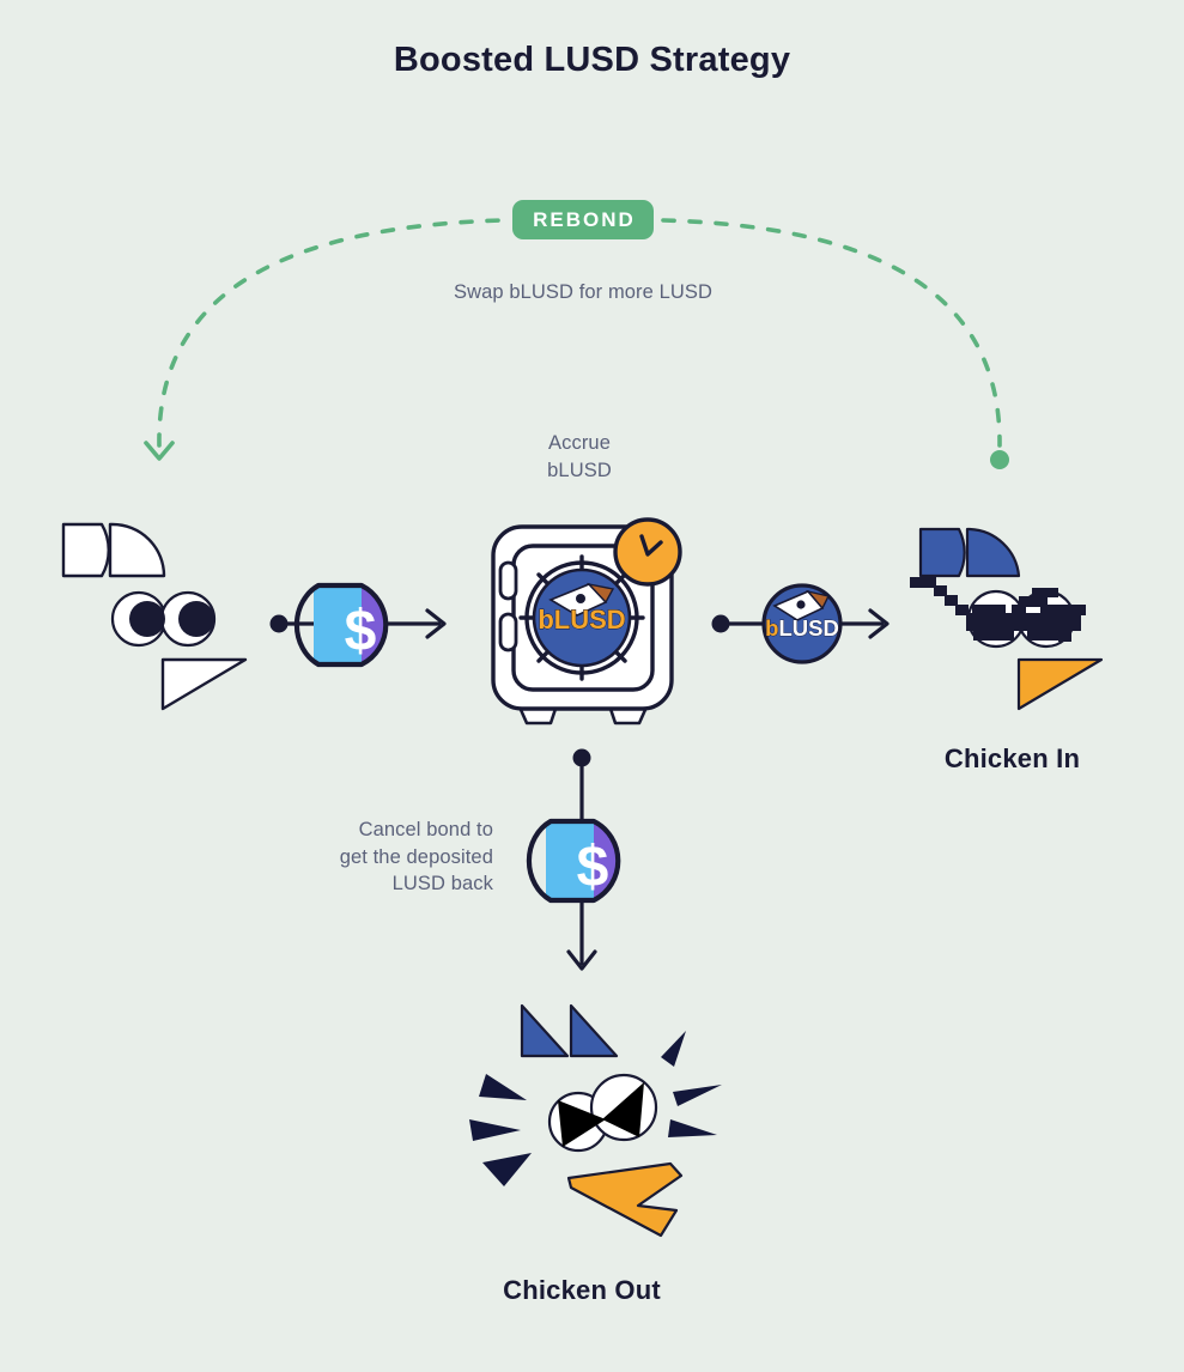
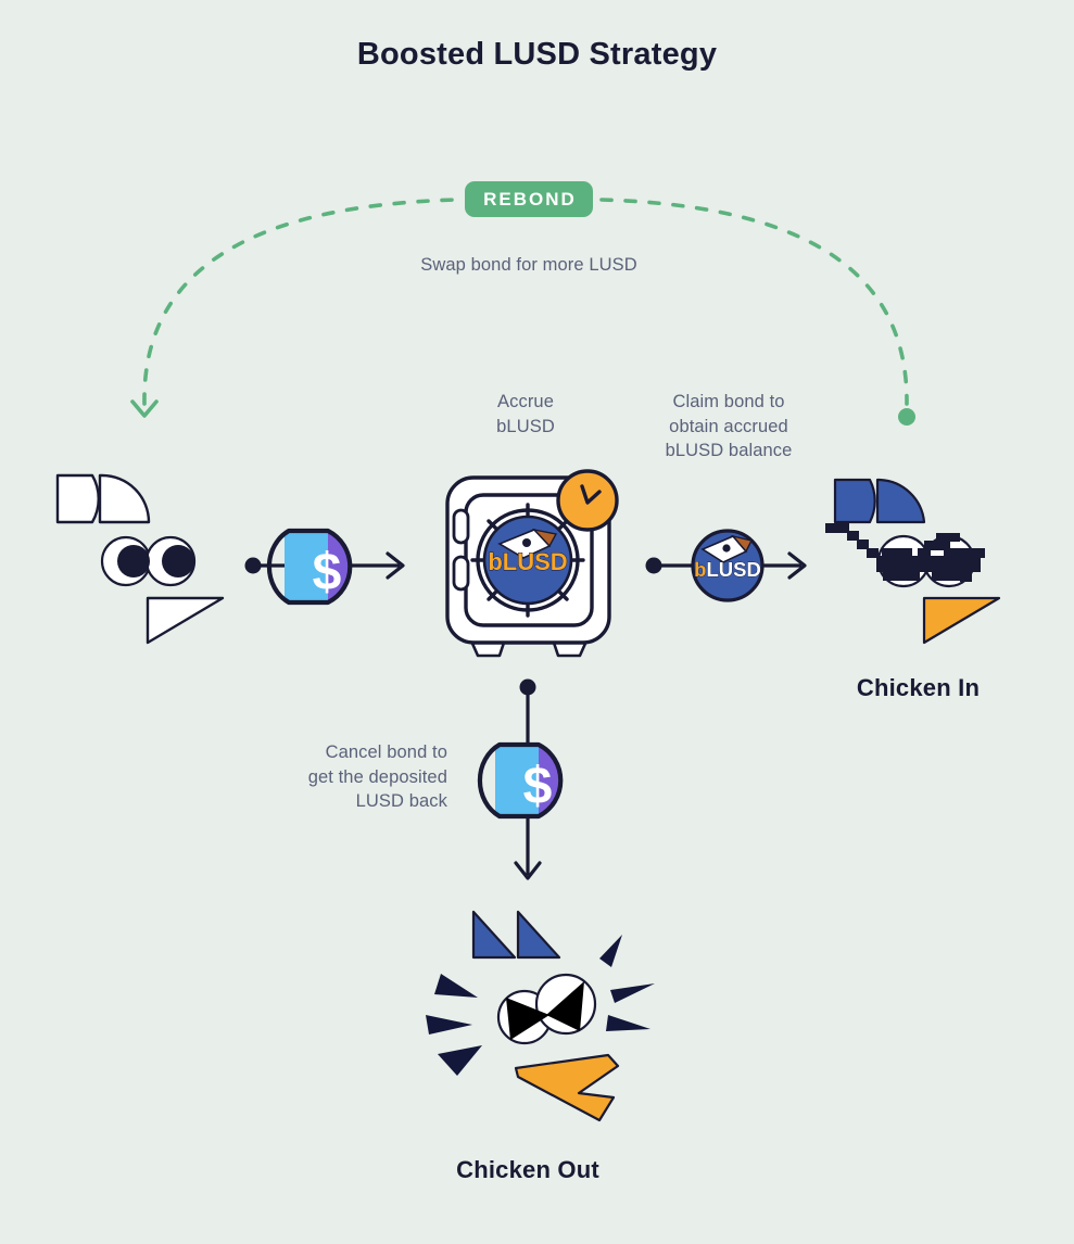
  Boosted LUSD Strategy
  $
  bLUSD
  bLUSD
  $
  REBOND
- Swap bLUSD for more LUSD
+ Swap bond for more LUSD
  Accrue
  bLUSD
+ Claim bond to
+ obtain accrued
+ bLUSD balance
  Cancel bond to
  get the deposited
  LUSD back
  Chicken In
  Chicken Out
